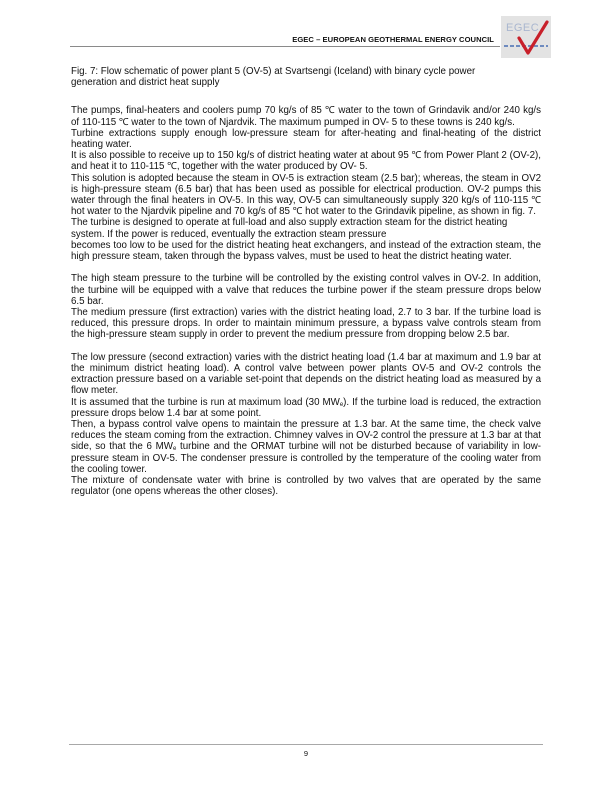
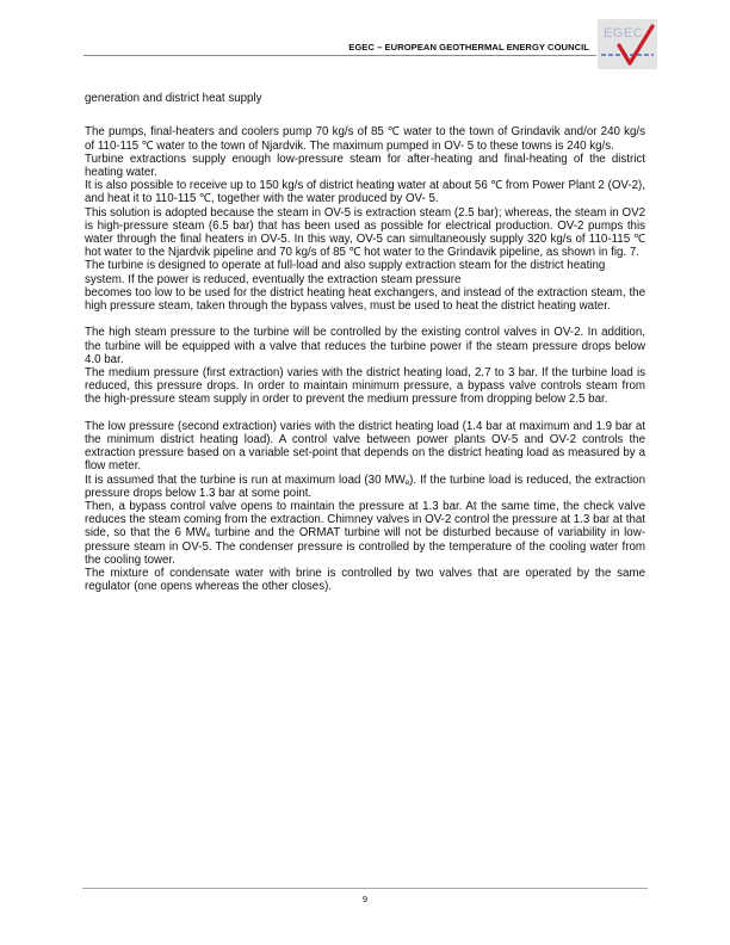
  EGEC – EUROPEAN GEOTHERMAL ENERGY COUNCIL
  EGEC
- Fig. 7: Flow schematic of power plant 5 (OV-5) at Svartsengi (Iceland) with binary cycle power
  generation and district heat supply
  The pumps, final-heaters and coolers pump 70 kg/s of 85 ℃ water to the town of Grindavik and/or 240 kg/s of 110-115 ℃ water to the town of Njardvik. The maximum pumped in OV- 5 to these towns is 240 kg/s.
  Turbine extractions supply enough low-pressure steam for after-heating and final-heating of the district heating water.
- It is also possible to receive up to 150 kg/s of district heating water at about 95 ℃ from Power Plant 2 (OV-2), and heat it to 110-115 ℃, together with the water produced by OV- 5.
+ It is also possible to receive up to 150 kg/s of district heating water at about 56 ℃ from Power Plant 2 (OV-2), and heat it to 110-115 ℃, together with the water produced by OV- 5.
  This solution is adopted because the steam in OV-5 is extraction steam (2.5 bar); whereas, the steam in OV2 is high-pressure steam (6.5 bar) that has been used as possible for electrical production. OV-2 pumps this water through the final heaters in OV-5. In this way, OV-5 can simultaneously supply 320 kg/s of 110-115 ℃ hot water to the Njardvik pipeline and 70 kg/s of 85 ℃ hot water to the Grindavik pipeline, as shown in fig. 7.
  The turbine is designed to operate at full-load and also supply extraction steam for the district heating system. If the power is reduced, eventually the extraction steam pressure
  becomes too low to be used for the district heating heat exchangers, and instead of the extraction steam, the high pressure steam, taken through the bypass valves, must be used to heat the district heating water.
- The high steam pressure to the turbine will be controlled by the existing control valves in OV-2. In addition, the turbine will be equipped with a valve that reduces the turbine power if the steam pressure drops below 6.5 bar.
+ The high steam pressure to the turbine will be controlled by the existing control valves in OV-2. In addition, the turbine will be equipped with a valve that reduces the turbine power if the steam pressure drops below 4.0 bar.
  The medium pressure (first extraction) varies with the district heating load, 2.7 to 3 bar. If the turbine load is reduced, this pressure drops. In order to maintain minimum pressure, a bypass valve controls steam from the high-pressure steam supply in order to prevent the medium pressure from dropping below 2.5 bar.
  The low pressure (second extraction) varies with the district heating load (1.4 bar at maximum and 1.9 bar at the minimum district heating load). A control valve between power plants OV-5 and OV-2 controls the extraction pressure based on a variable set-point that depends on the district heating load as measured by a flow meter.
- It is assumed that the turbine is run at maximum load (30 MW ). If the turbine load is reduced, the extraction pressure drops below 1.4 bar at some point.
+ It is assumed that the turbine is run at maximum load (30 MW ). If the turbine load is reduced, the extraction pressure drops below 1.3 bar at some point.
  Then, a bypass control valve opens to maintain the pressure at 1.3 bar. At the same time, the check valve reduces the steam coming from the extraction. Chimney valves in OV-2 control the pressure at 1.3 bar at that side, so that the 6 MW turbine and the ORMAT turbine will not be disturbed because of variability in low-pressure steam in OV-5. The condenser pressure is controlled by the temperature of the cooling water from the cooling tower.
  The mixture of condensate water with brine is controlled by two valves that are operated by the same regulator (one opens whereas the other closes).
  9
